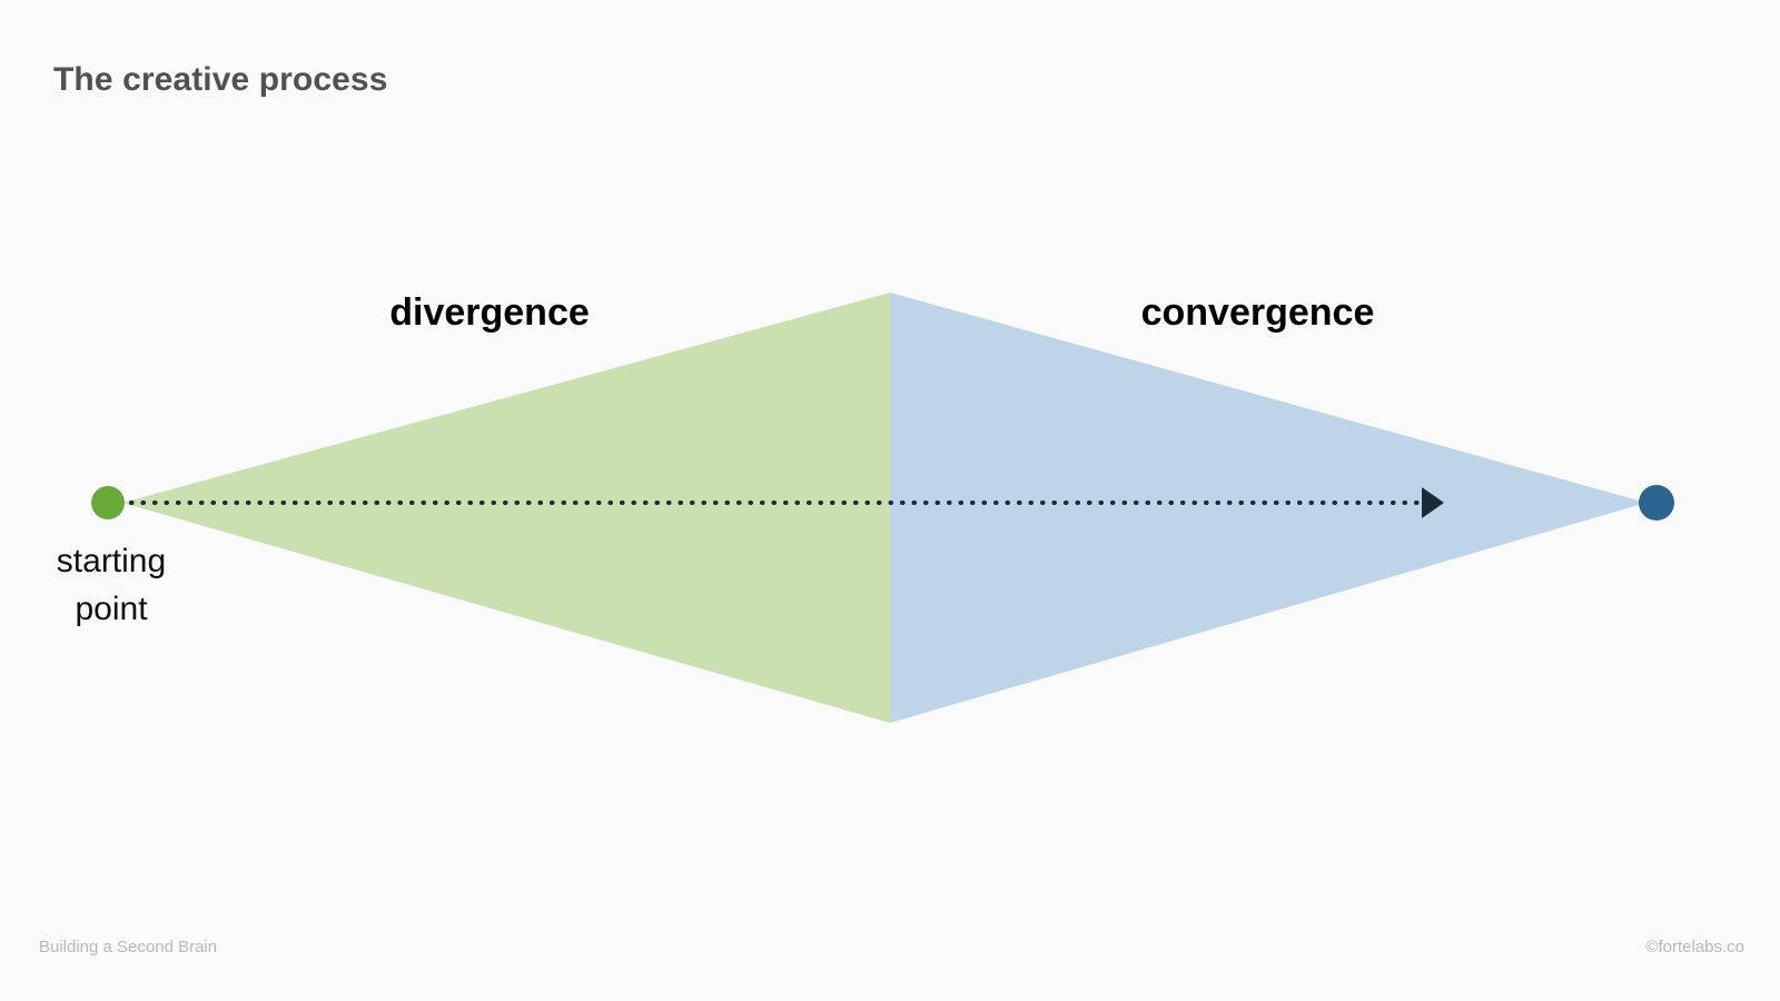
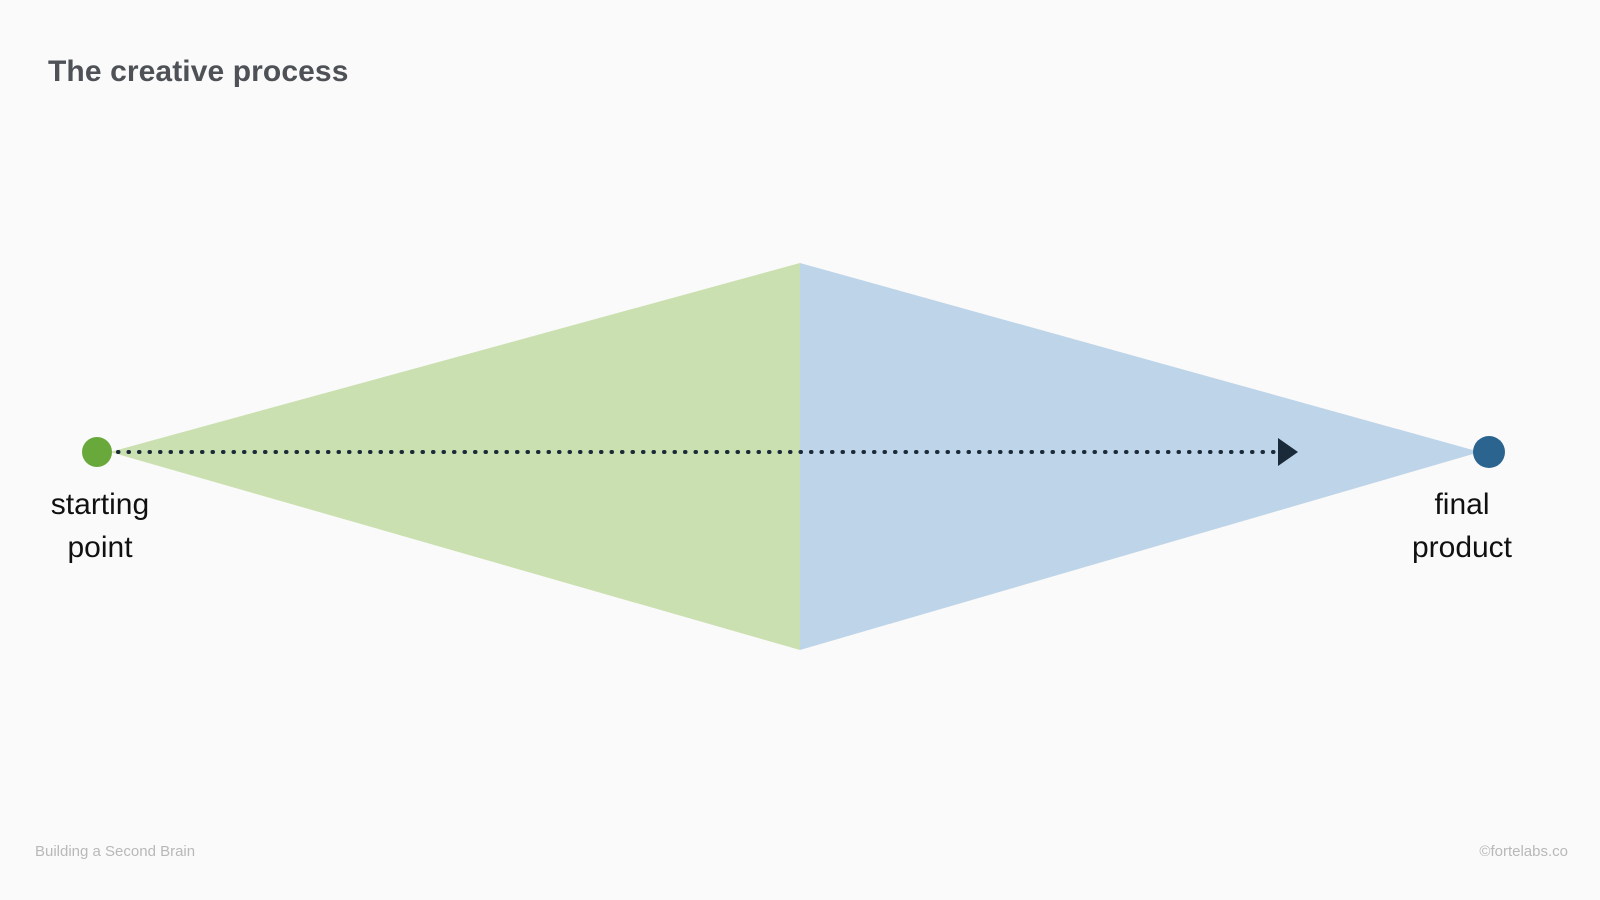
  The creative process
- divergence
- convergence
  starting
  point
+ final
+ product
  Building a Second Brain
  ©fortelabs.co
